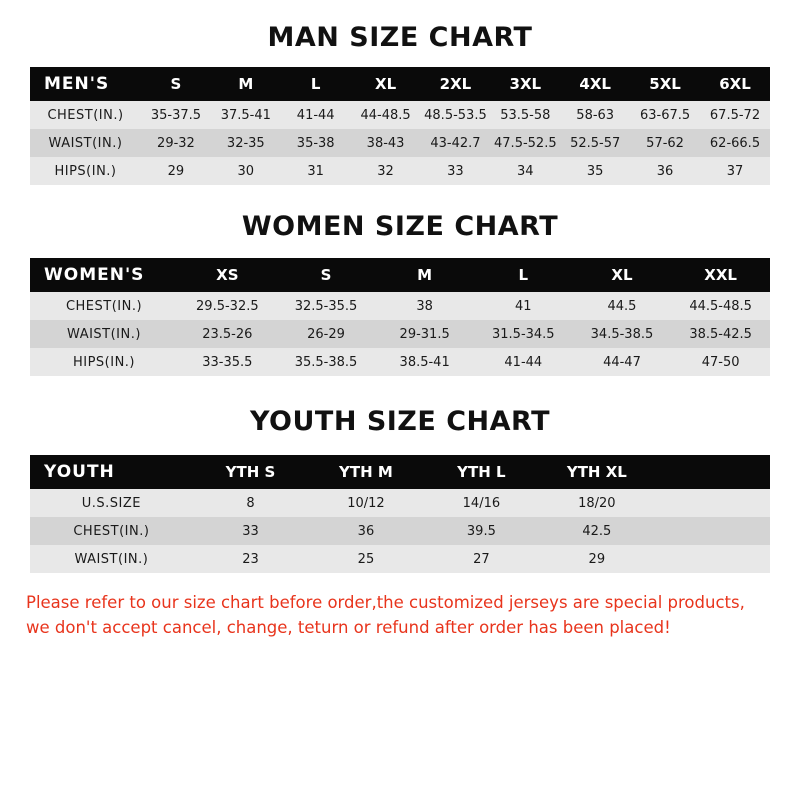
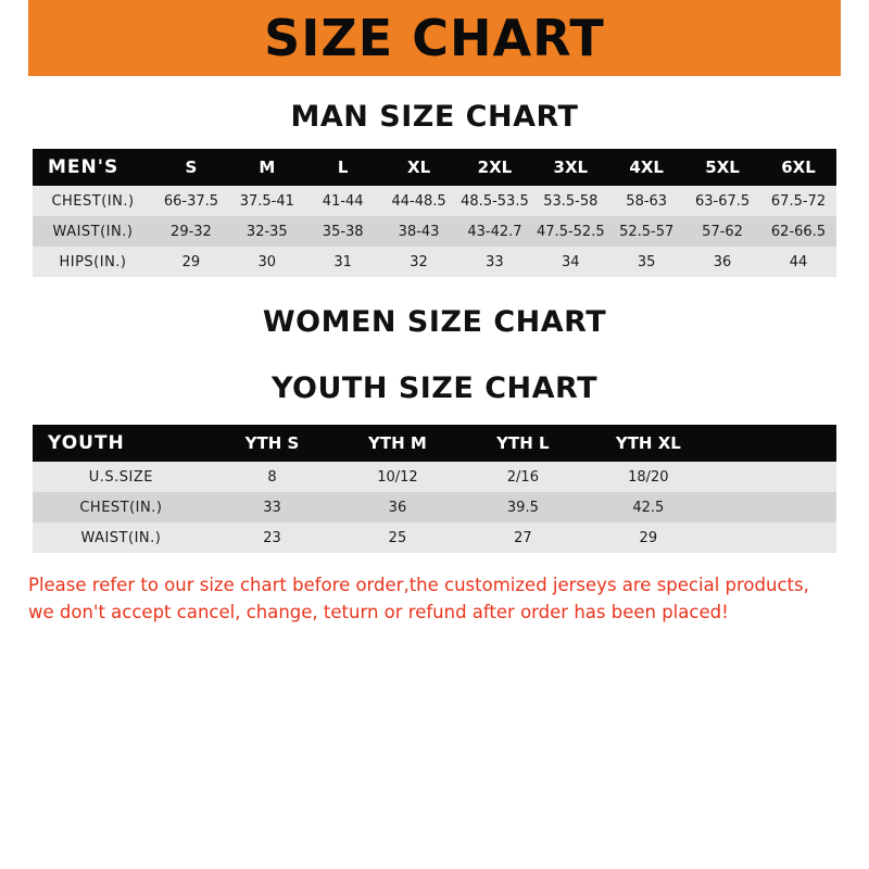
+ SIZE CHART
  MAN SIZE CHART
  MEN'S	S	M	L	XL	2XL	3XL	4XL	5XL	6XL
- CHEST(IN.)	35-37.5	37.5-41	41-44	44-48.5	48.5-53.5	53.5-58	58-63	63-67.5	67.5-72
+ CHEST(IN.)	66-37.5	37.5-41	41-44	44-48.5	48.5-53.5	53.5-58	58-63	63-67.5	67.5-72
  WAIST(IN.)	29-32	32-35	35-38	38-43	43-42.7	47.5-52.5	52.5-57	57-62	62-66.5
- HIPS(IN.)	29	30	31	32	33	34	35	36	37
+ HIPS(IN.)	29	30	31	32	33	34	35	36	44
  WOMEN SIZE CHART
- WOMEN'S	XS	S	M	L	XL	XXL
- CHEST(IN.)	29.5-32.5	32.5-35.5	38	41	44.5	44.5-48.5
- WAIST(IN.)	23.5-26	26-29	29-31.5	31.5-34.5	34.5-38.5	38.5-42.5
- HIPS(IN.)	33-35.5	35.5-38.5	38.5-41	41-44	44-47	47-50
  YOUTH SIZE CHART
  YOUTH	YTH S	YTH M	YTH L	YTH XL
- U.S.SIZE	8	10/12	14/16	18/20
+ U.S.SIZE	8	10/12	2/16	18/20
  CHEST(IN.)	33	36	39.5	42.5
  WAIST(IN.)	23	25	27	29
  Please refer to our size chart before order,the customized jerseys are special products,
  we don't accept cancel, change, teturn or refund after order has been placed!
